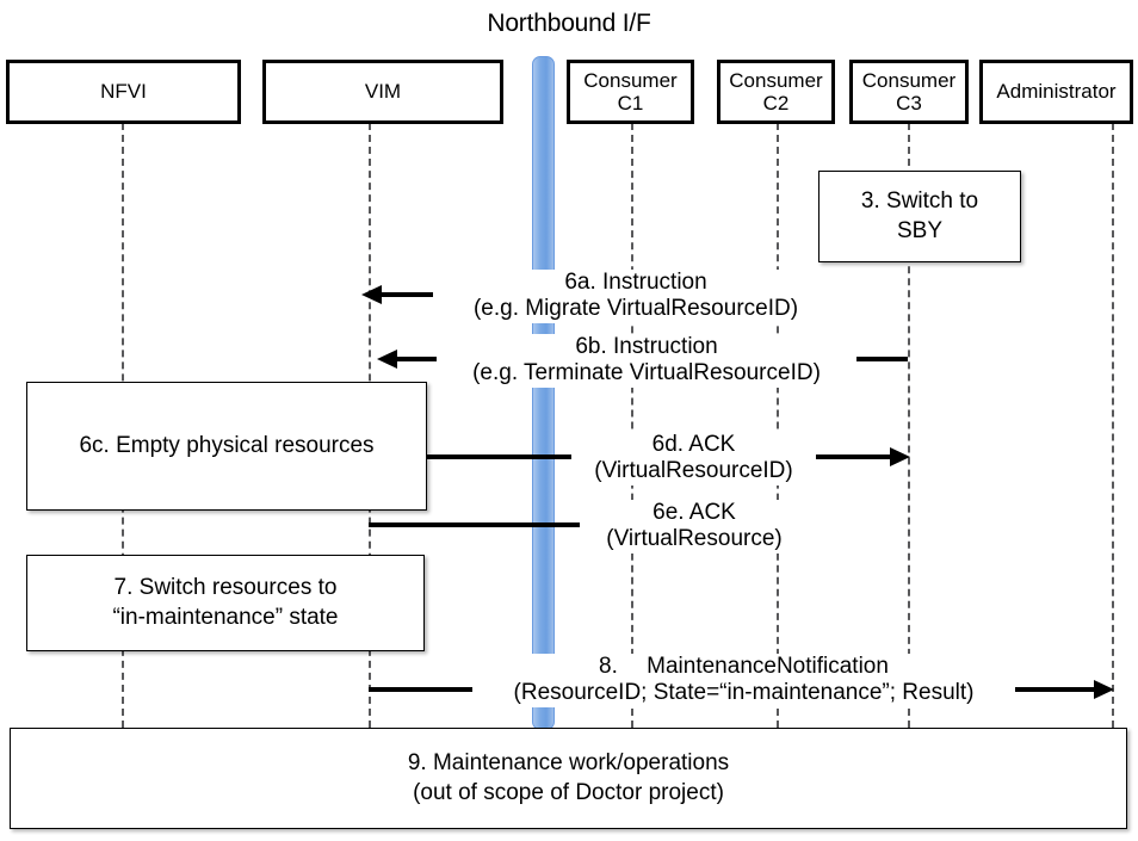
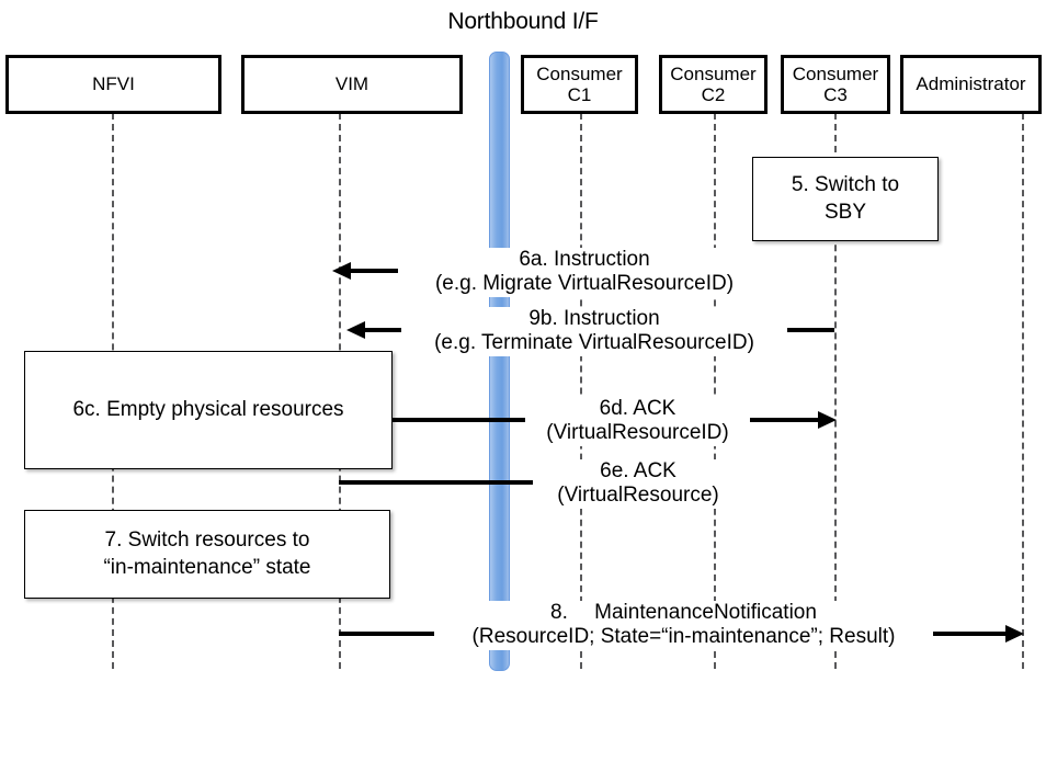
  Northbound I/F
  NFVI
  VIM
  Consumer
  C1
  Consumer
  C2
  Consumer
  C3
  Administrator
- 3. Switch to
+ 5. Switch to
  SBY
  6a. Instruction
  (e.g. Migrate VirtualResourceID)
- 6b. Instruction
+ 9b. Instruction
  (e.g. Terminate VirtualResourceID)
  6c. Empty physical resources
  6d. ACK
  (VirtualResourceID)
  6e. ACK
  (VirtualResource)
  7. Switch resources to
  “in-maintenance” state
  8. MaintenanceNotification
  (ResourceID; State=“in-maintenance”; Result)
- 9. Maintenance work/operations
- (out of scope of Doctor project)
